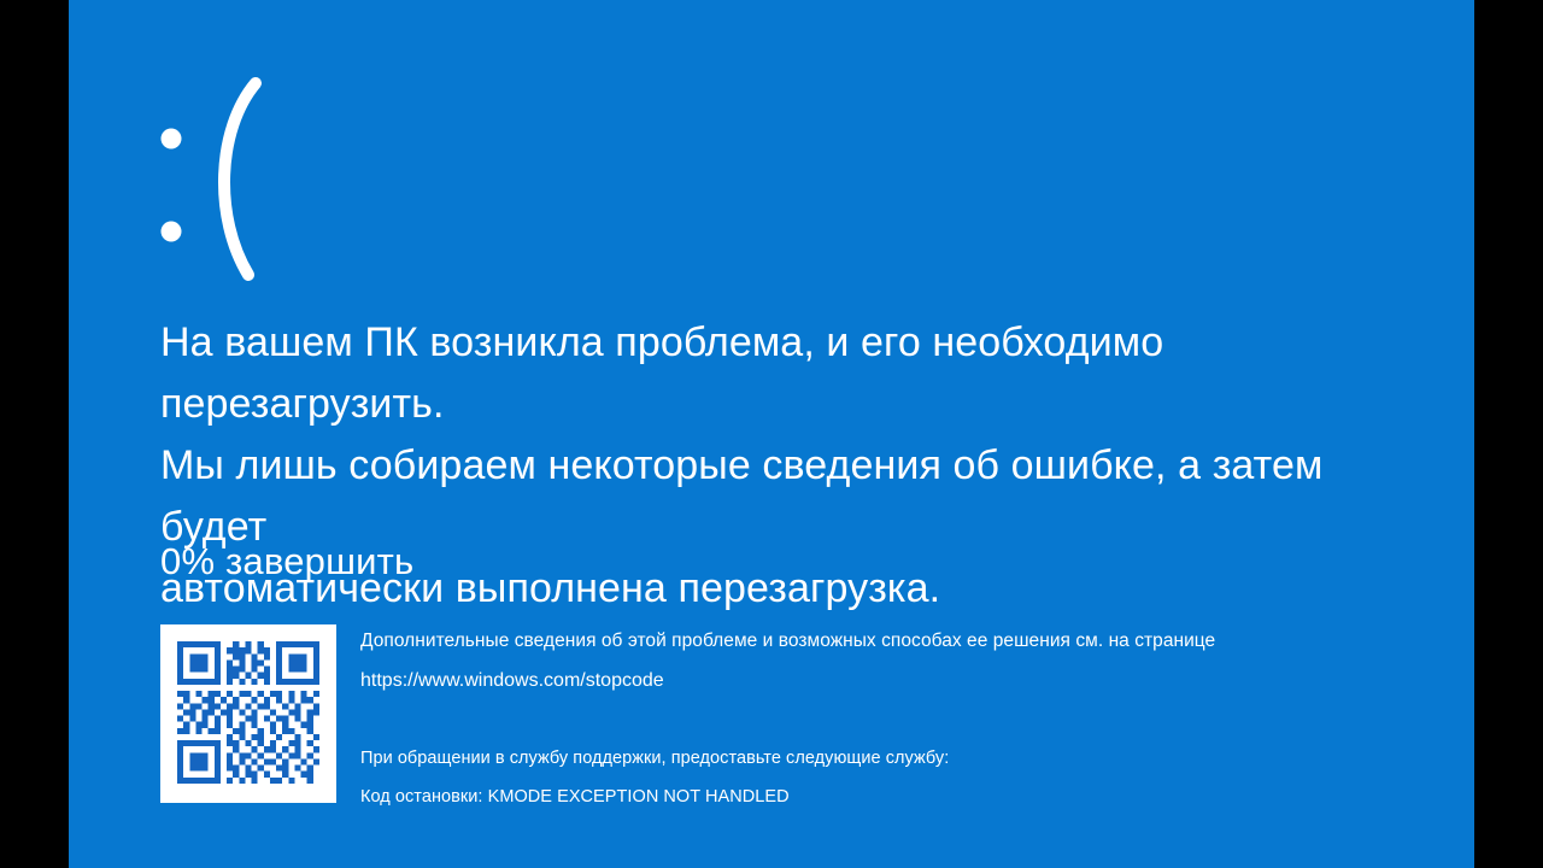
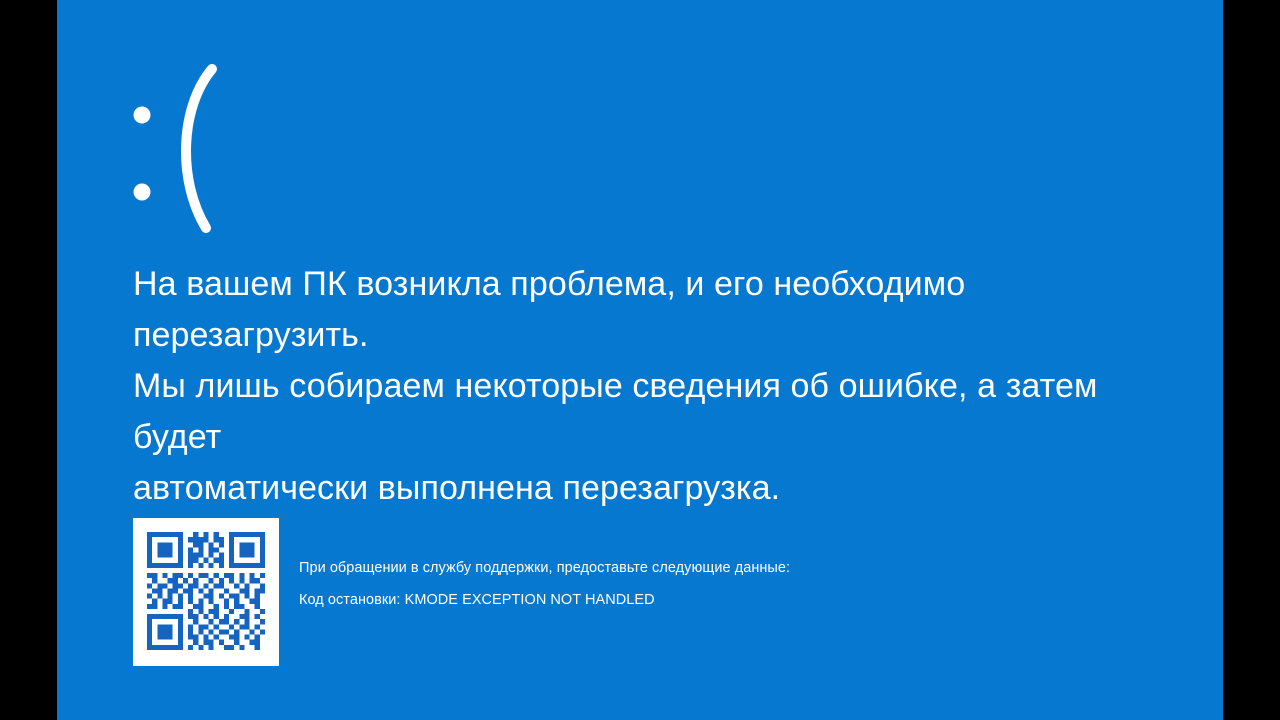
  На вашем ПК возникла проблема, и его необходимо перезагрузить.
  Мы лишь собираем некоторые сведения об ошибке, а затем будет
  автоматически выполнена перезагрузка.
- 0% завершить
- Дополнительные сведения об этой проблеме и возможных способах ее решения см. на странице
- https://www.windows.com/stopcode
- При обращении в службу поддержки, предоставьте следующие службу:
+ При обращении в службу поддержки, предоставьте следующие данные:
  Код остановки: KMODE EXCEPTION NOT HANDLED
